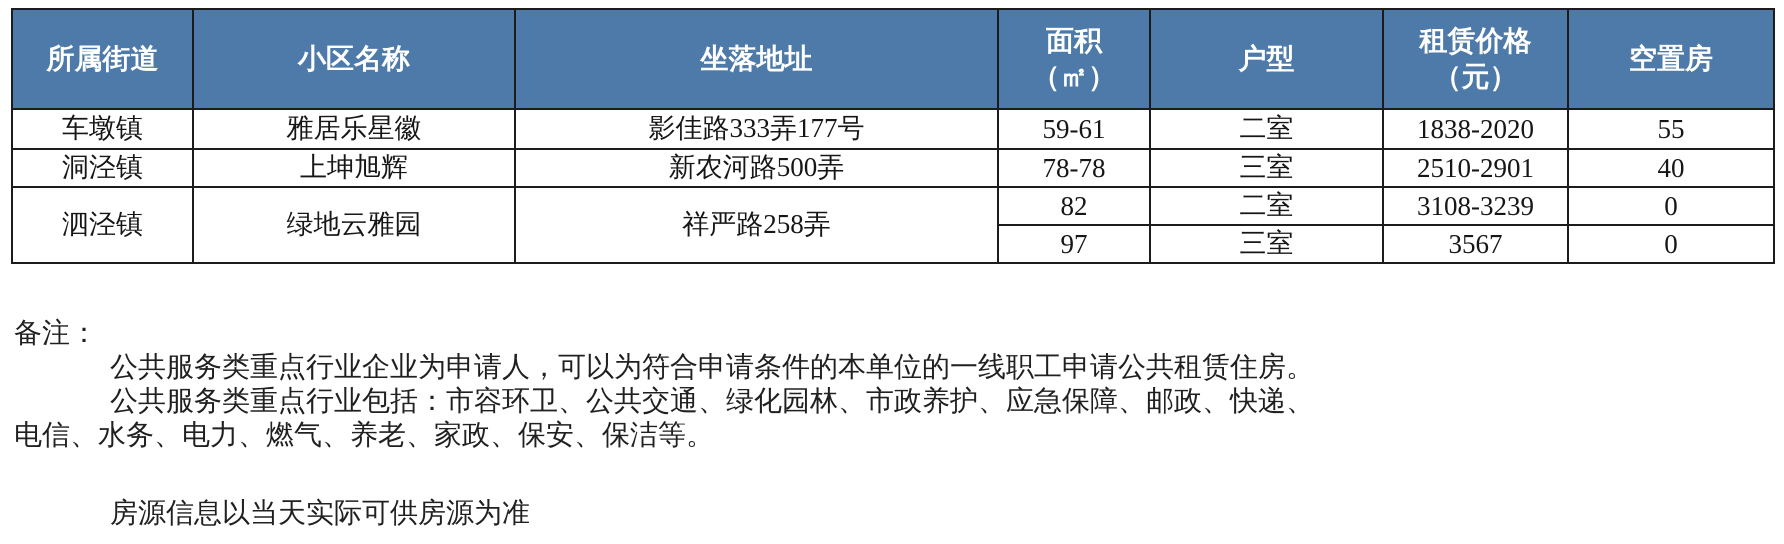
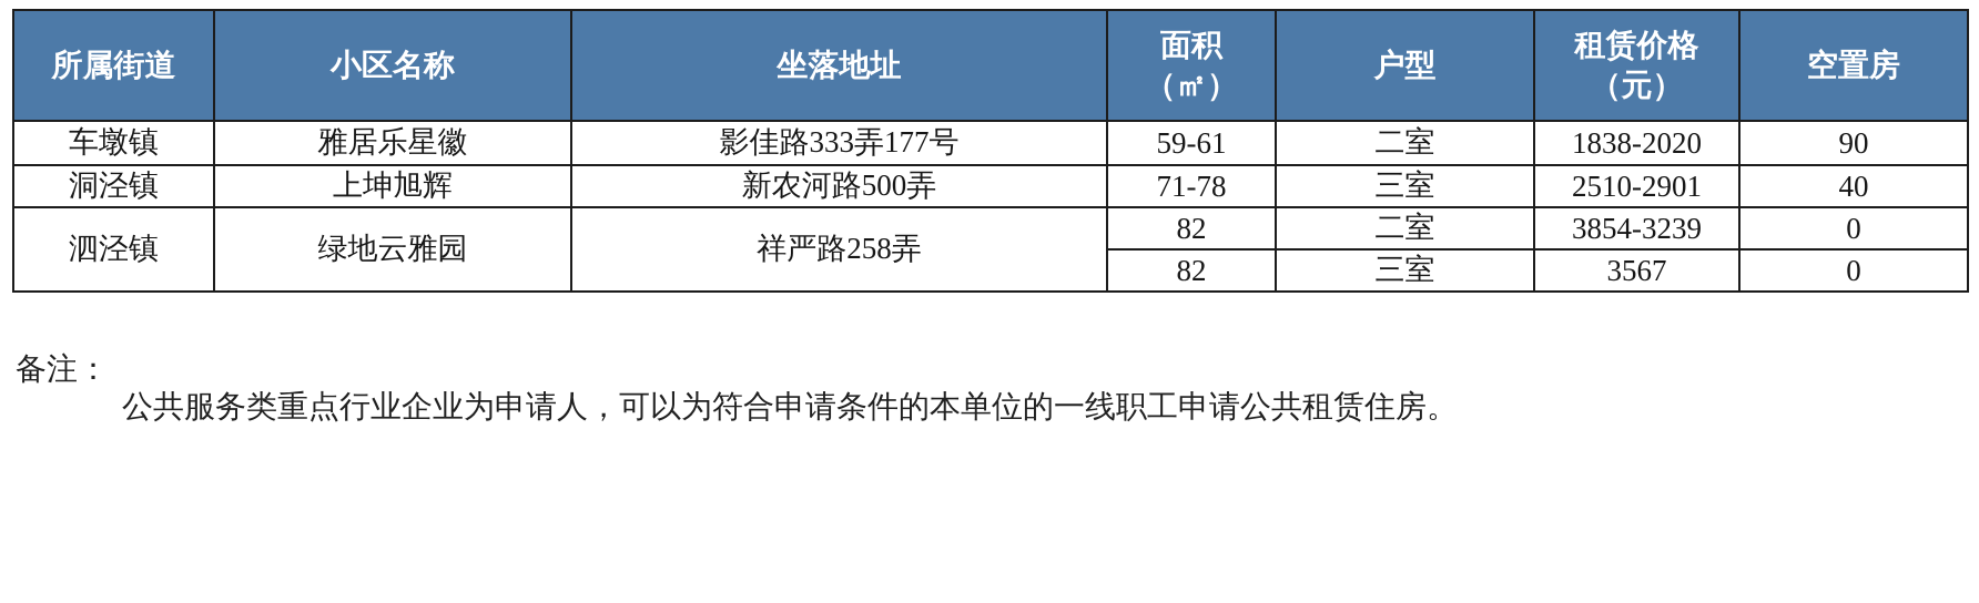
  所属街道	小区名称	坐落地址	面积 （㎡）	户型	租赁价格 （元）	空置房
- 车墩镇	雅居乐星徽	影佳路333弄177号	59-61	二室	1838-2020	55
+ 车墩镇	雅居乐星徽	影佳路333弄177号	59-61	二室	1838-2020	90
- 洞泾镇	上坤旭辉	新农河路500弄	78-78	三室	2510-2901	40
+ 洞泾镇	上坤旭辉	新农河路500弄	71-78	三室	2510-2901	40
- 泗泾镇	绿地云雅园	祥严路258弄	82	二室	3108-3239	0
+ 泗泾镇	绿地云雅园	祥严路258弄	82	二室	3854-3239	0
- 97	三室	3567	0
+ 82	三室	3567	0
  备注：
  公共服务类重点行业企业为申请人，可以为符合申请条件的本单位的一线职工申请公共租赁住房。
- 公共服务类重点行业包括：市容环卫、公共交通、绿化园林、市政养护、应急保障、邮政、快递、
- 电信、水务、电力、燃气、养老、家政、保安、保洁等。
- 房源信息以当天实际可供房源为准
